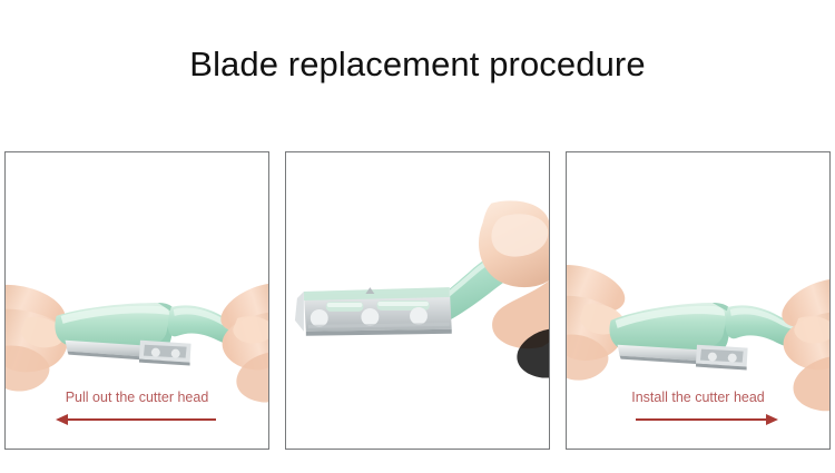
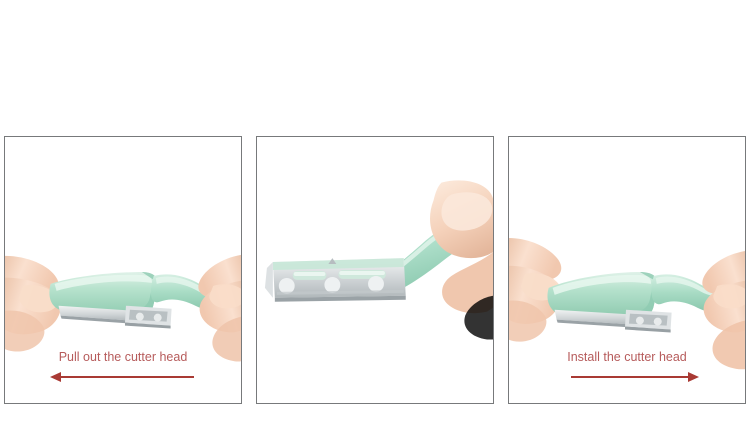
- Blade replacement procedure
  Pull out the cutter head
  Install the cutter head
